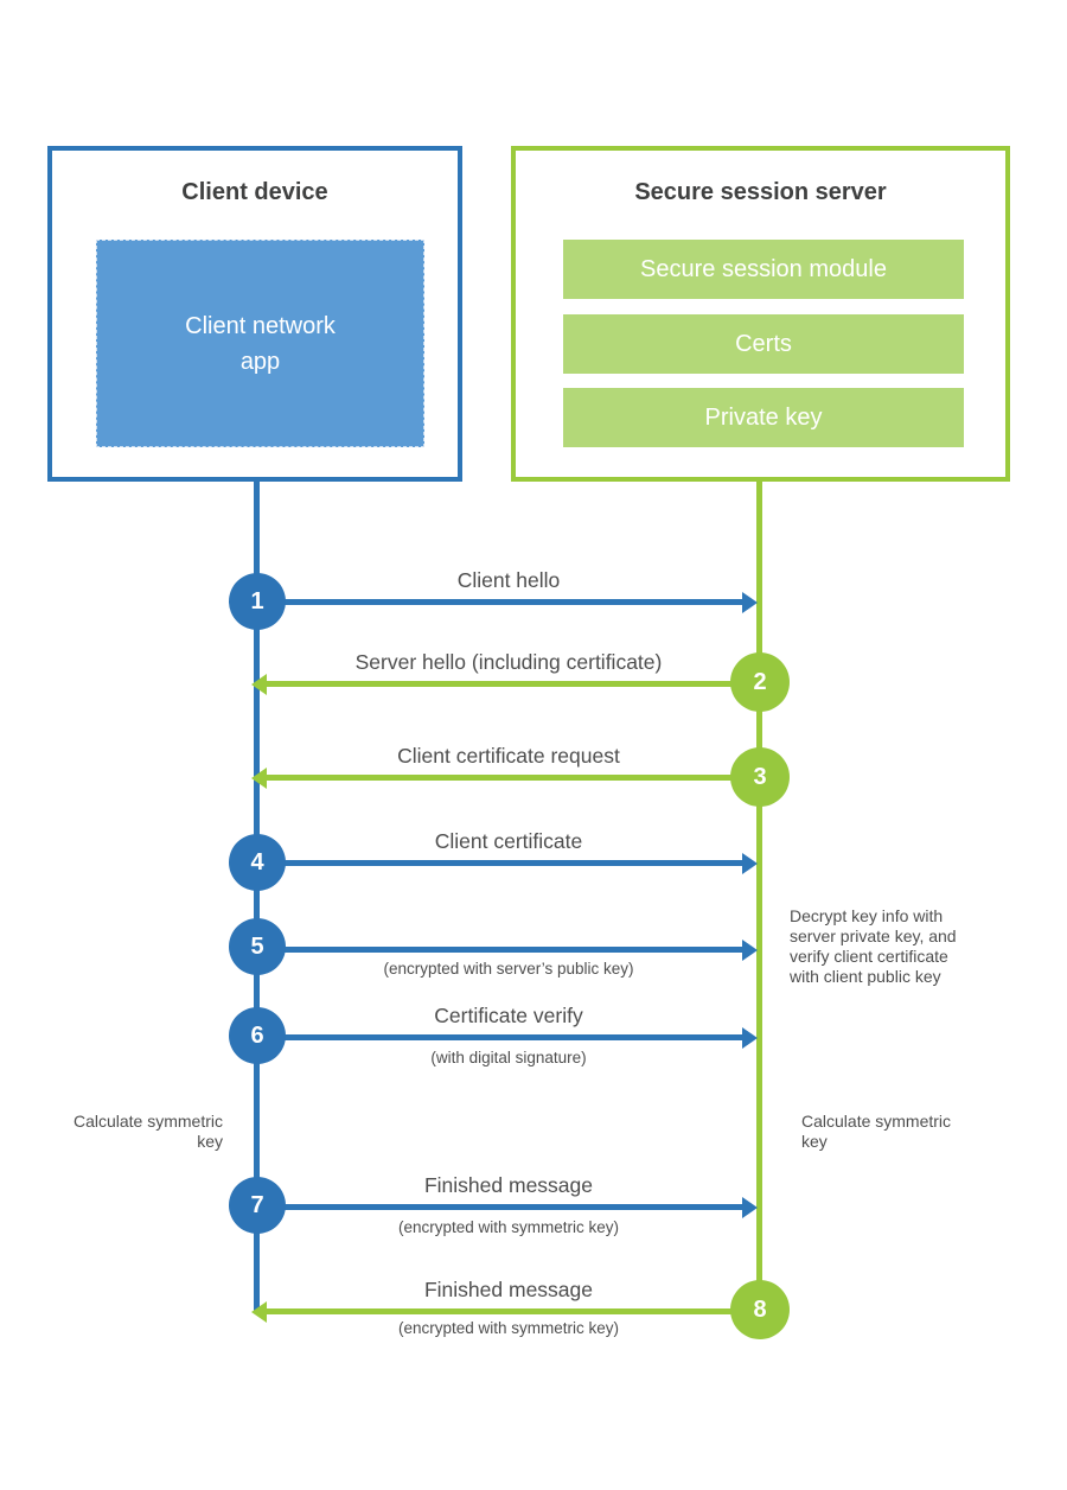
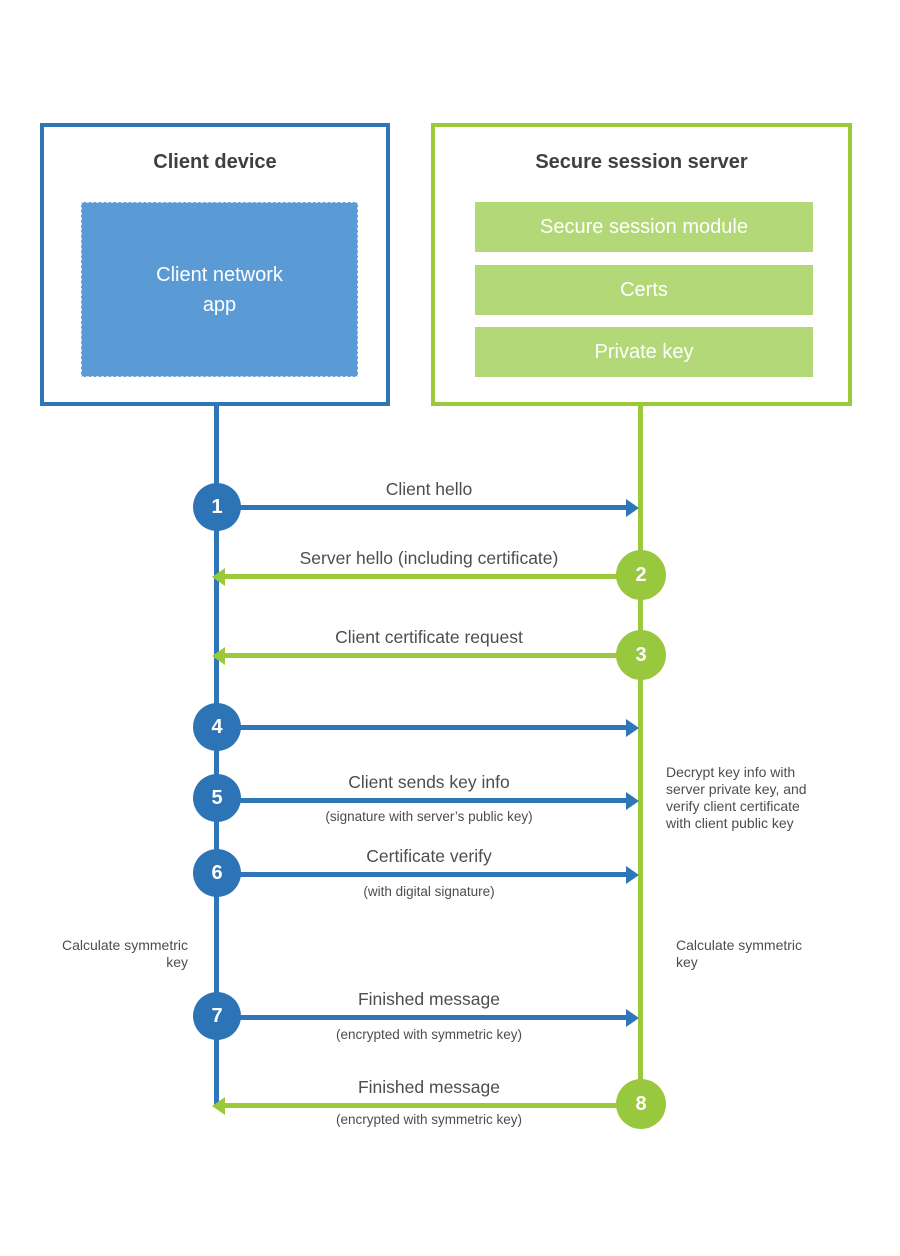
  Client device
  Client network app
  Secure session server
  Secure session module
  Certs
  Private key
  Client hello
  1
  Server hello (including certificate)
  2
  Client certificate request
  3
- Client certificate
  4
+ Client sends key info
- (encrypted with server’s public key)
+ (signature with server’s public key)
  5
  Certificate verify
  (with digital signature)
  6
  Decrypt key info with server private key, and verify client certificate with client public key
  Calculate symmetric key
  Calculate symmetric key
  Finished message
  (encrypted with symmetric key)
  7
  Finished message
  (encrypted with symmetric key)
  8
